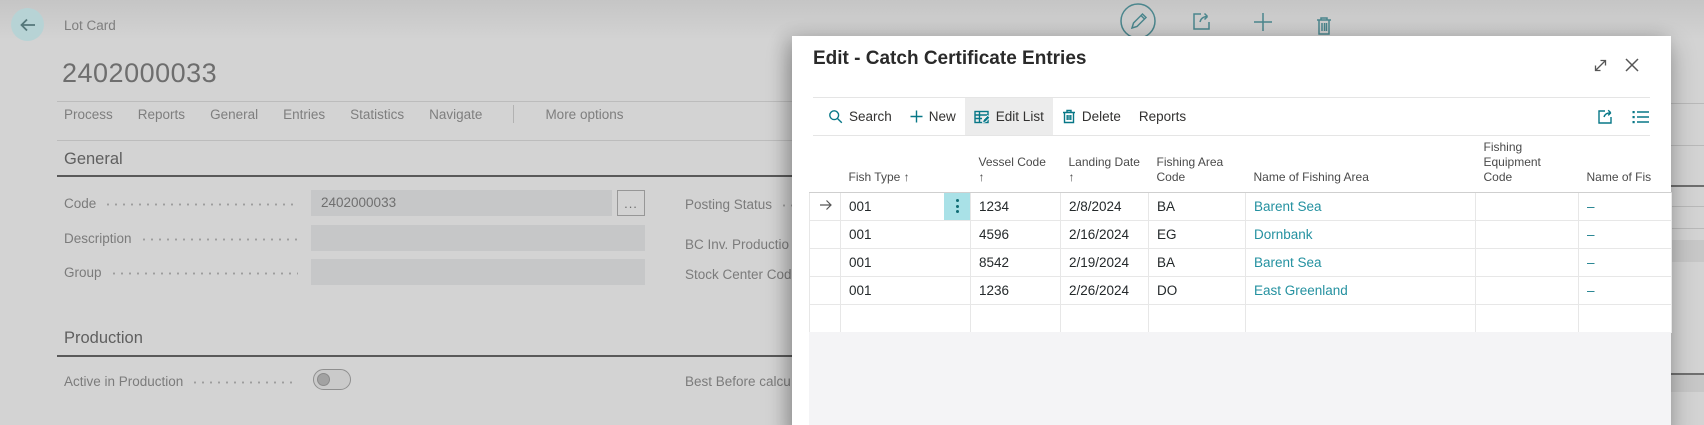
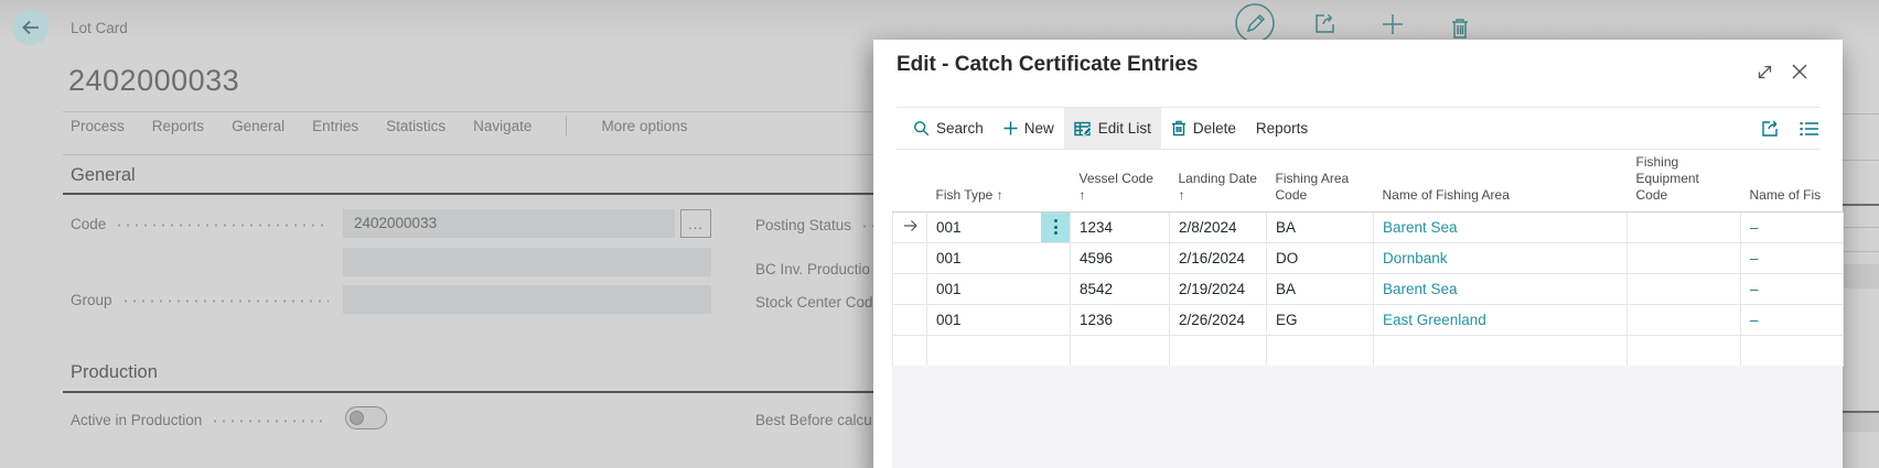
  Lot Card
  2402000033
  Process
  Reports
  General
  Entries
  Statistics
  Navigate
  More options
  General
  Code
  2402000033
  ...
- Description
  Group
  Posting Status
  BC Inv. Productio
  Stock Center Cod
  Production
  Active in Production
  Best Before calcu
  Edit - Catch Certificate Entries
  Search
  New
  Edit List
  Delete
  Reports
  	Fish Type ↑	Vessel Code ↑	Landing Date ↑	Fishing Area Code	Name of Fishing Area	Fishing Equipment Code	Name of Fis
  	001	1234	2/8/2024	BA	Barent Sea		–
- 	001	4596	2/16/2024	EG	Dornbank		–
+ 	001	4596	2/16/2024	DO	Dornbank		–
  	001	8542	2/19/2024	BA	Barent Sea		–
- 	001	1236	2/26/2024	DO	East Greenland		–
+ 	001	1236	2/26/2024	EG	East Greenland		–
